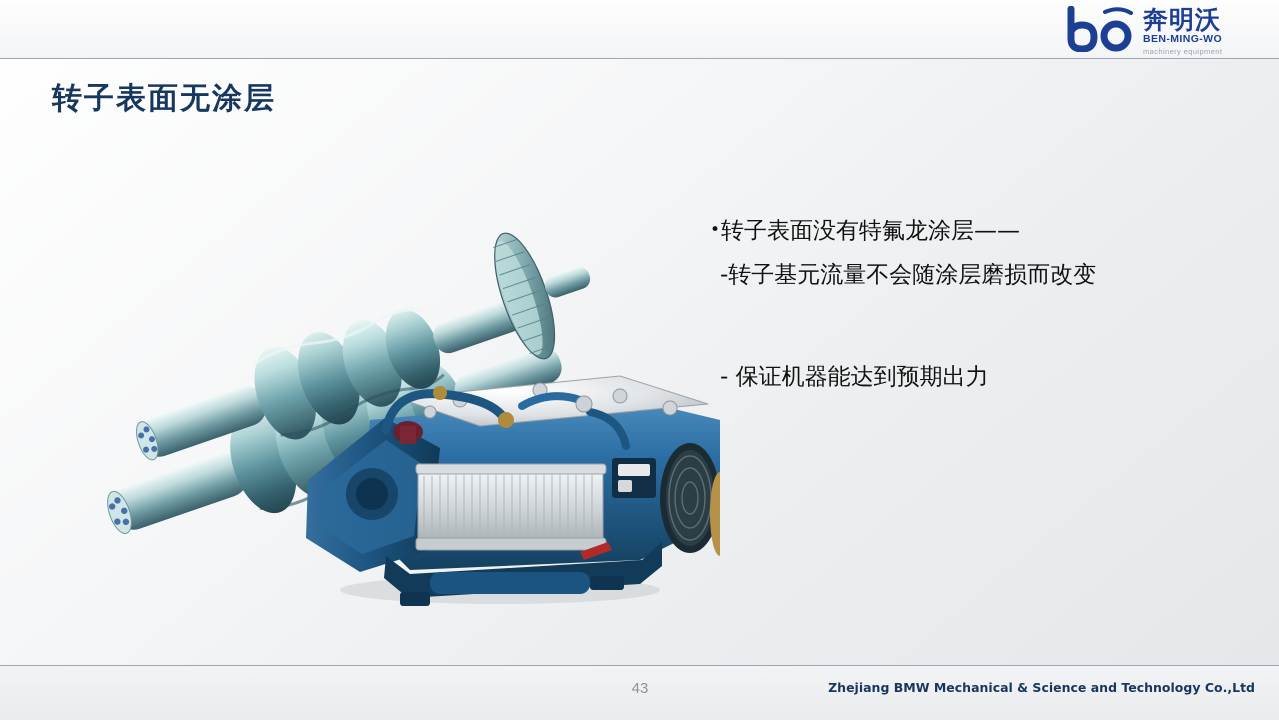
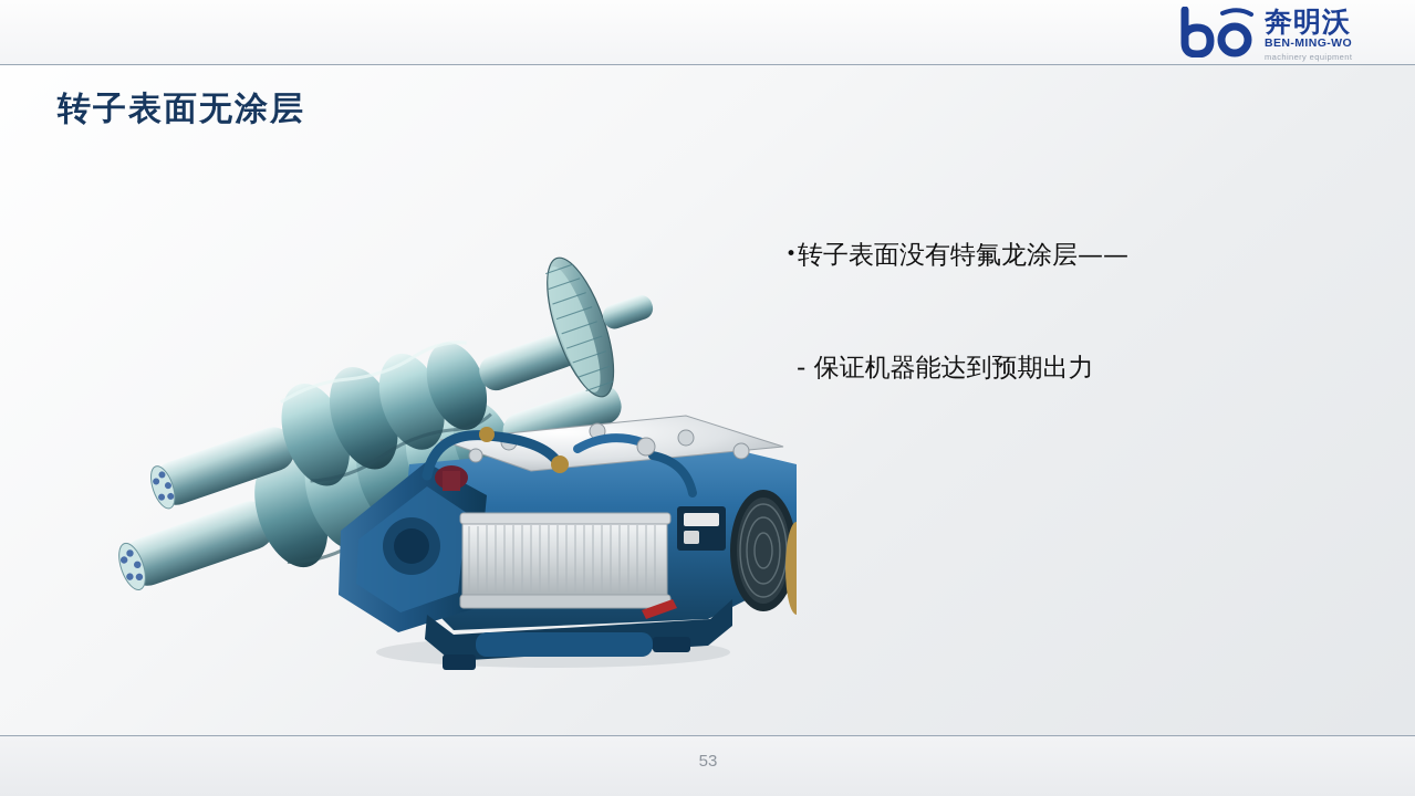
  奔明沃
  BEN-MING-WO
  machinery equipment
  转子表面无涂层
  •转子表面没有特氟龙涂层——
- -转子基元流量不会随涂层磨损而改变
  - 保证机器能达到预期出力
- 43
+ 53
- Zhejiang BMW Mechanical & Science and Technology Co.,Ltd
